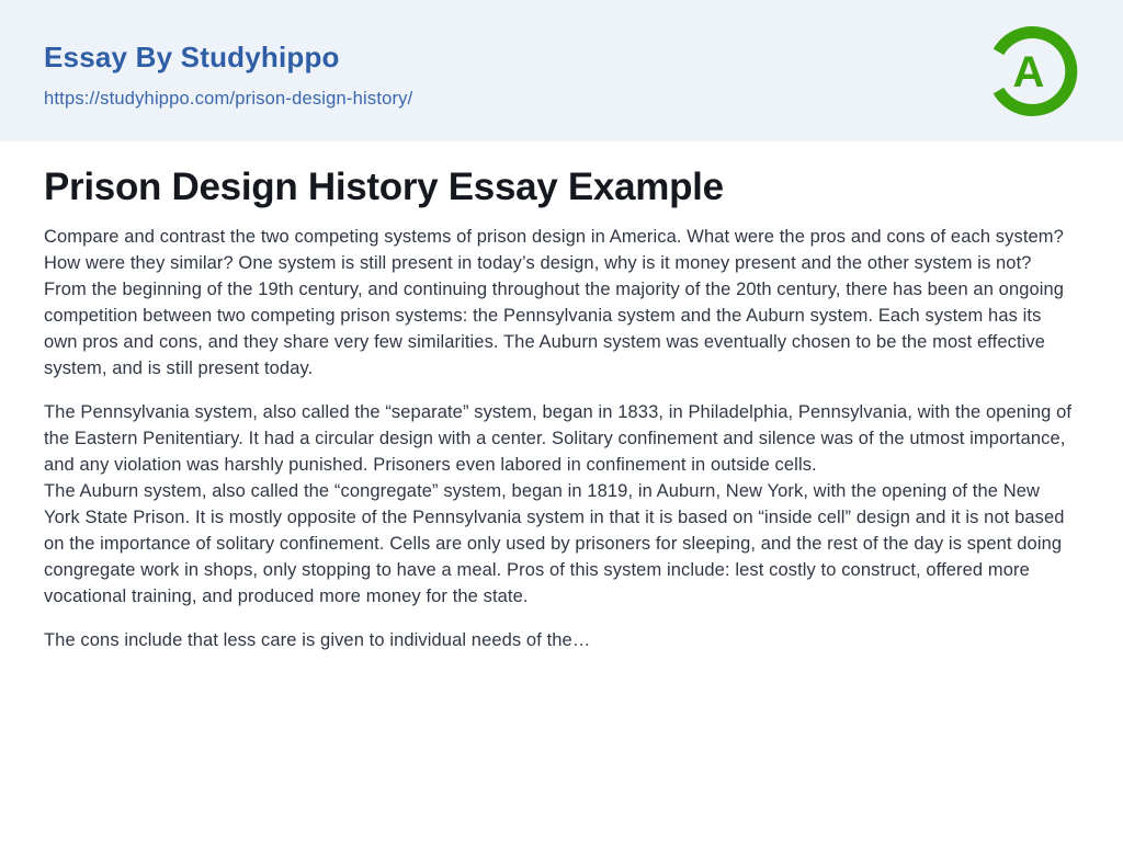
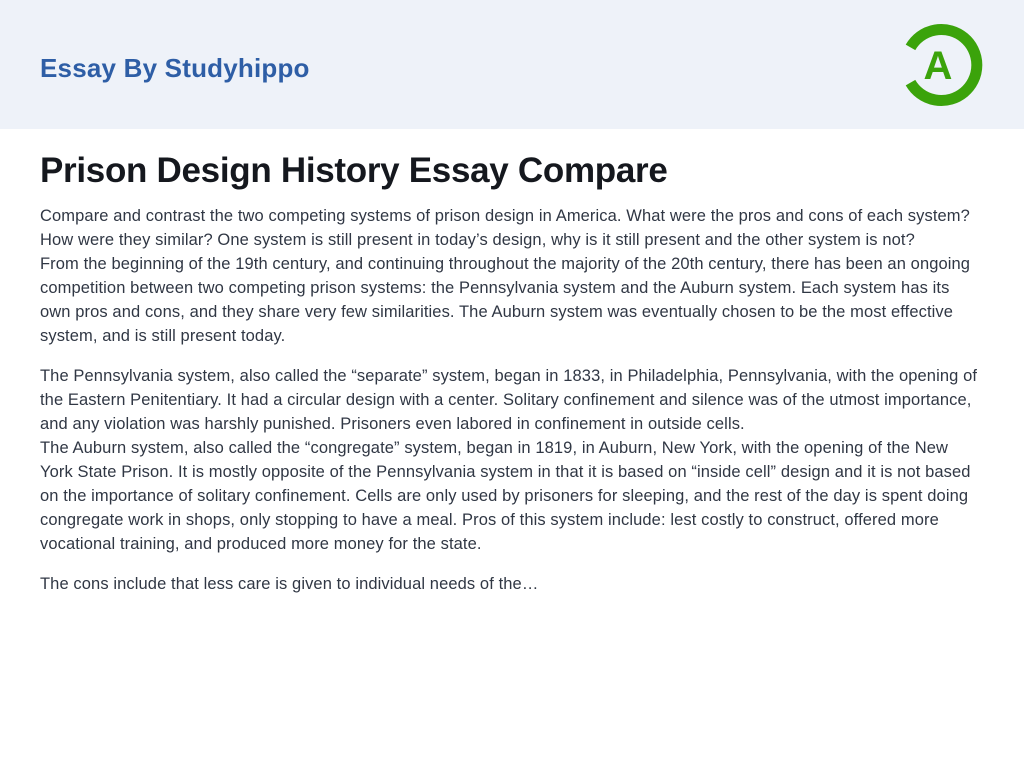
  Essay By Studyhippo
- https://studyhippo.com/prison-design-history/
  A
- Prison Design History Essay Example
+ Prison Design History Essay Compare
- Compare and contrast the two competing systems of prison design in America. What were the pros and cons of each system? How were they similar? One system is still present in today’s design, why is it money present and the other system is not?
+ Compare and contrast the two competing systems of prison design in America. What were the pros and cons of each system? How were they similar? One system is still present in today’s design, why is it still present and the other system is not?
  From the beginning of the 19th century, and continuing throughout the majority of the 20th century, there has been an ongoing competition between two competing prison systems: the Pennsylvania system and the Auburn system. Each system has its own pros and cons, and they share very few similarities. The Auburn system was eventually chosen to be the most effective system, and is still present today.
  The Pennsylvania system, also called the “separate” system, began in 1833, in Philadelphia, Pennsylvania, with the opening of the Eastern Penitentiary. It had a circular design with a center. Solitary confinement and silence was of the utmost importance, and any violation was harshly punished. Prisoners even labored in confinement in outside cells.
  The Auburn system, also called the “congregate” system, began in 1819, in Auburn, New York, with the opening of the New York State Prison. It is mostly opposite of the Pennsylvania system in that it is based on “inside cell” design and it is not based on the importance of solitary confinement. Cells are only used by prisoners for sleeping, and the rest of the day is spent doing congregate work in shops, only stopping to have a meal. Pros of this system include: lest costly to construct, offered more vocational training, and produced more money for the state.
  The cons include that less care is given to individual needs of the…
